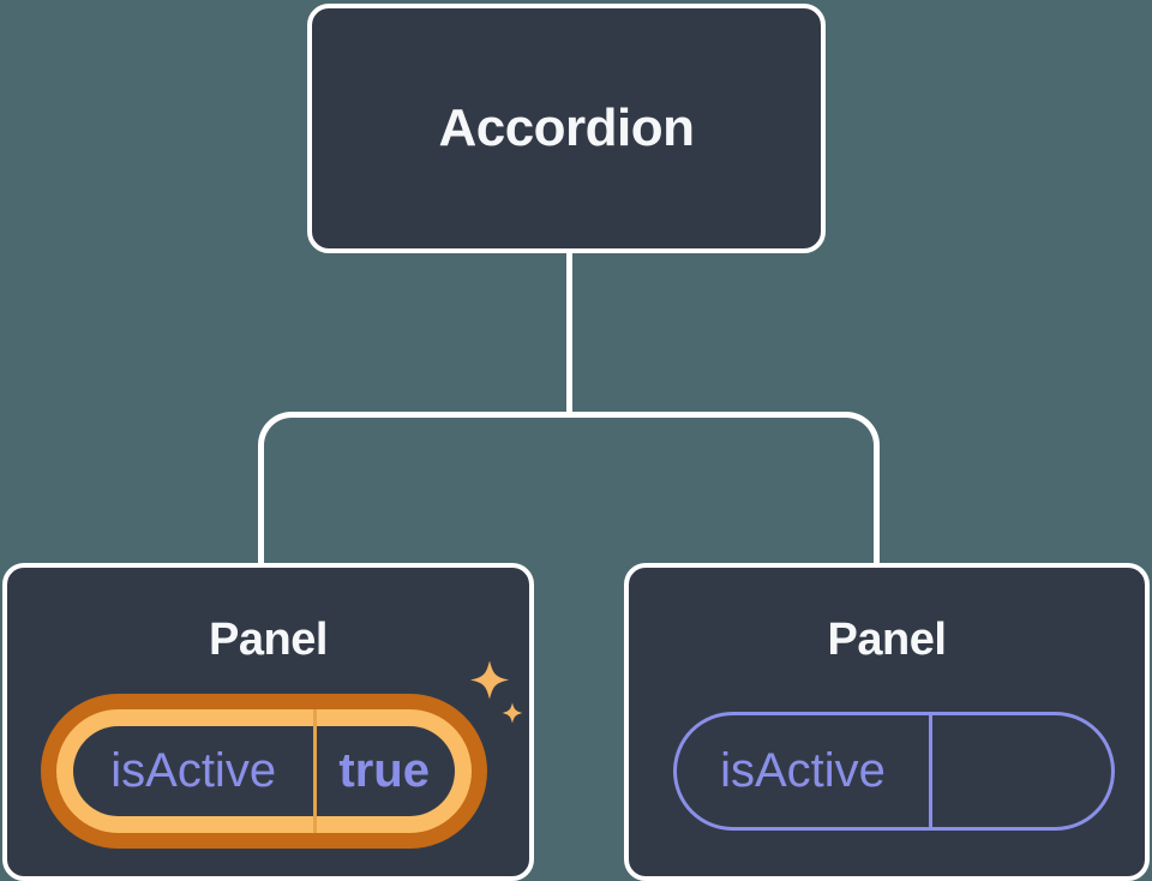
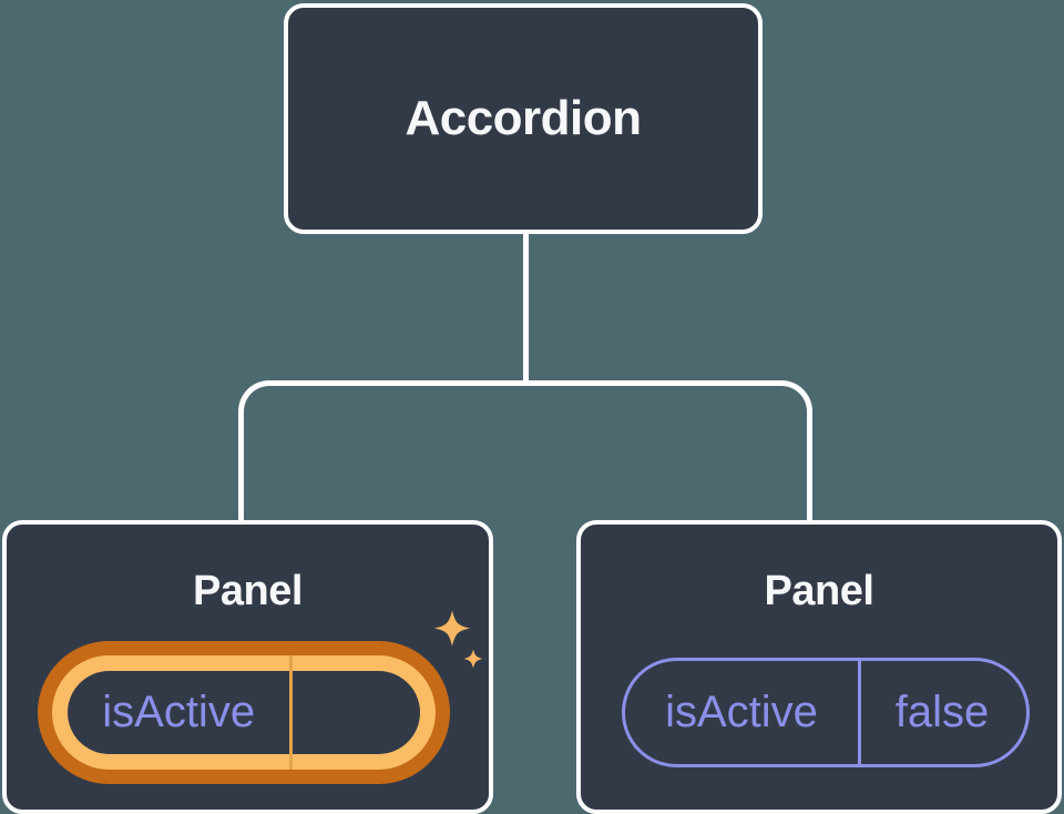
  Accordion
  Panel
  isActive
- true
  Panel
  isActive
+ false
